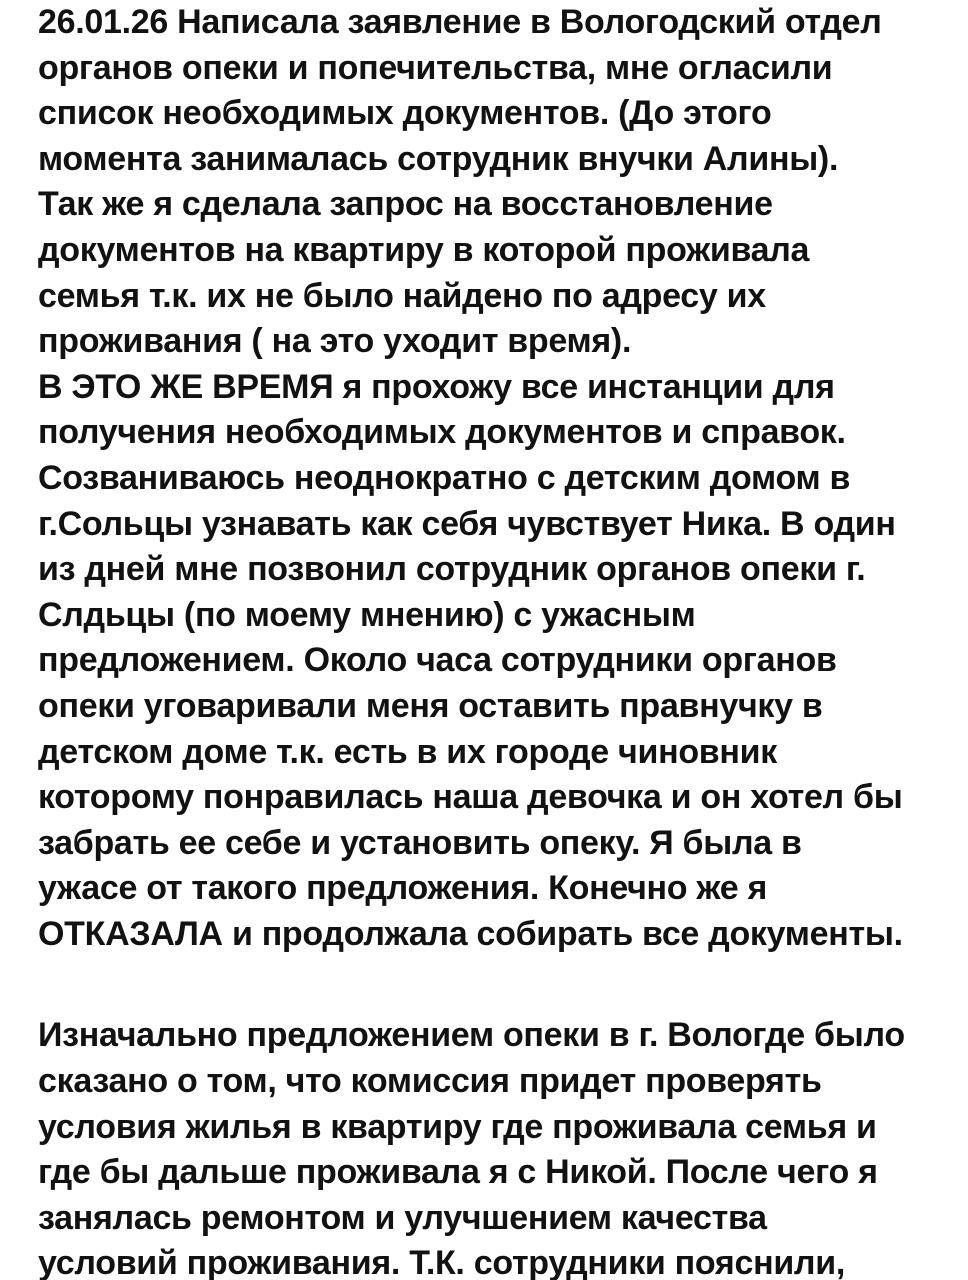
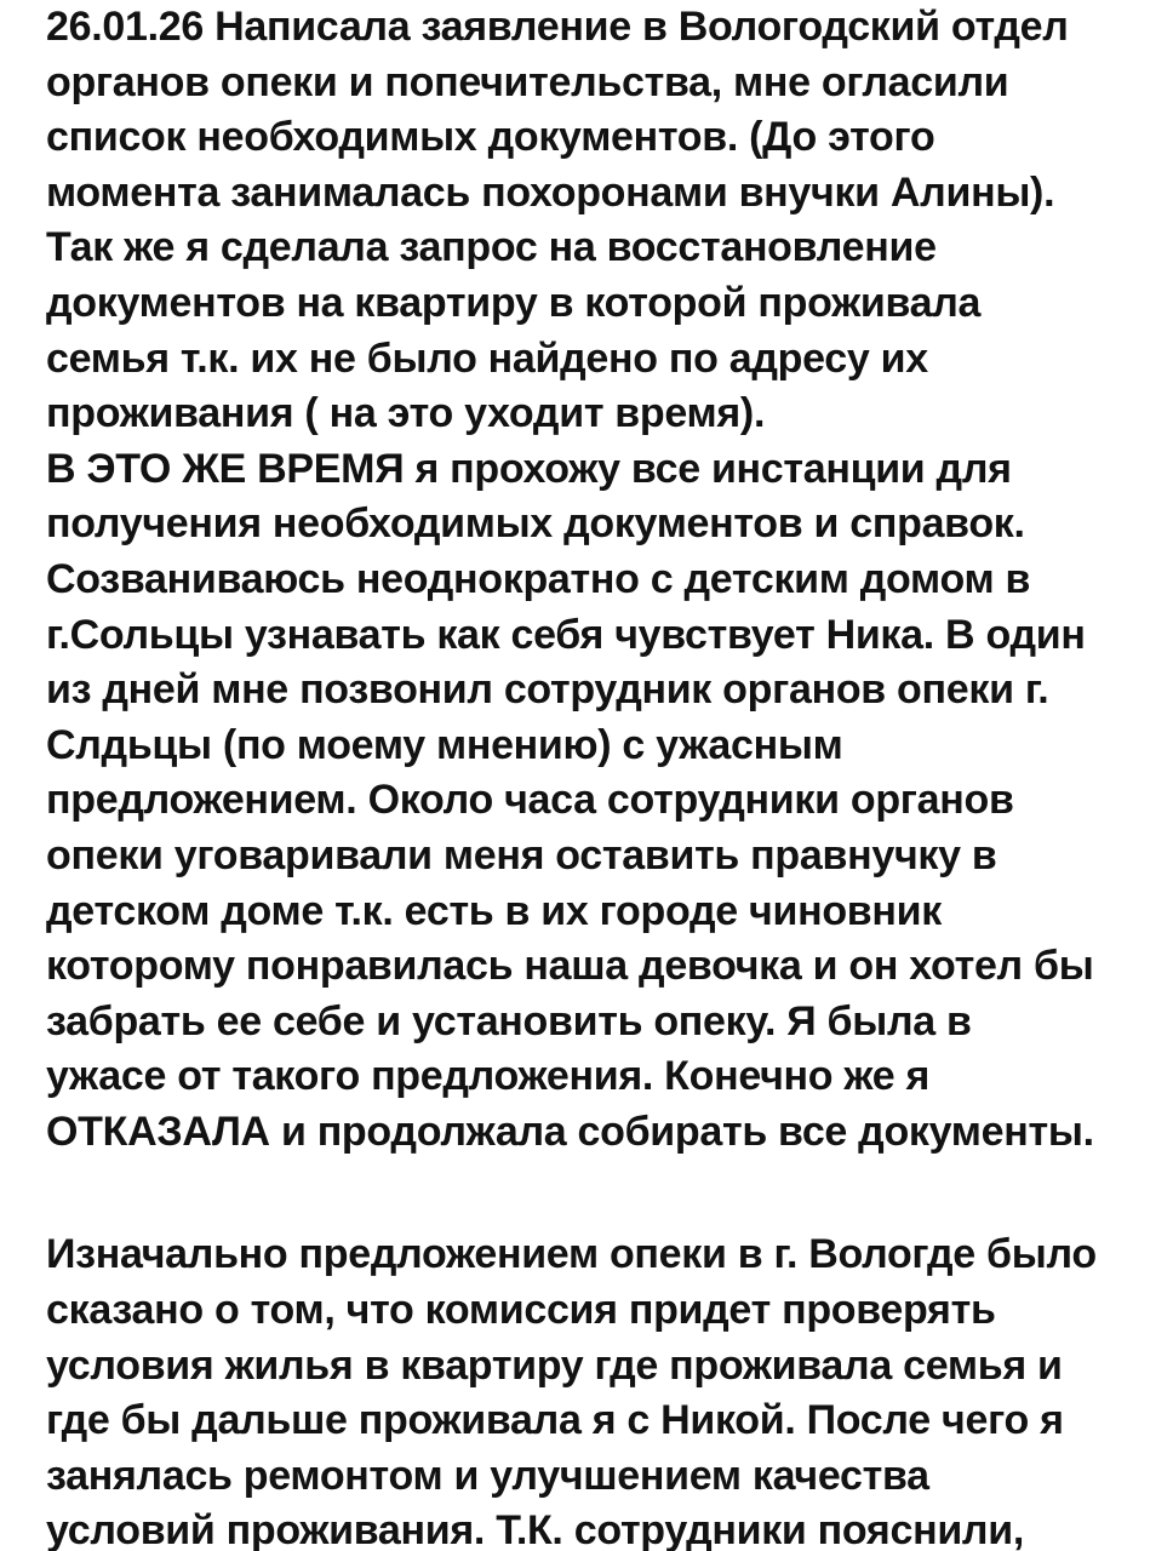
  26.01.26 Написала заявление в Вологодский отдел
  органов опеки и попечительства, мне огласили
  список необходимых документов. (До этого
- момента занималась сотрудник внучки Алины).
+ момента занималась похоронами внучки Алины).
  Так же я сделала запрос на восстановление
  документов на квартиру в которой проживала
  семья т.к. их не было найдено по адресу их
  проживания ( на это уходит время).
  В ЭТО ЖЕ ВРЕМЯ я прохожу все инстанции для
  получения необходимых документов и справок.
  Созваниваюсь неоднократно с детским домом в
  г.Сольцы узнавать как себя чувствует Ника. В один
  из дней мне позвонил сотрудник органов опеки г.
  Слдьцы (по моему мнению) с ужасным
  предложением. Около часа сотрудники органов
  опеки уговаривали меня оставить правнучку в
  детском доме т.к. есть в их городе чиновник
  которому понравилась наша девочка и он хотел бы
  забрать ее себе и установить опеку. Я была в
  ужасе от такого предложения. Конечно же я
  ОТКАЗАЛА и продолжала собирать все документы.
  Изначально предложением опеки в г. Вологде было
  сказано о том, что комиссия придет проверять
  условия жилья в квартиру где проживала семья и
  где бы дальше проживала я с Никой. После чего я
  занялась ремонтом и улучшением качества
  условий проживания. Т.К. сотрудники пояснили,
